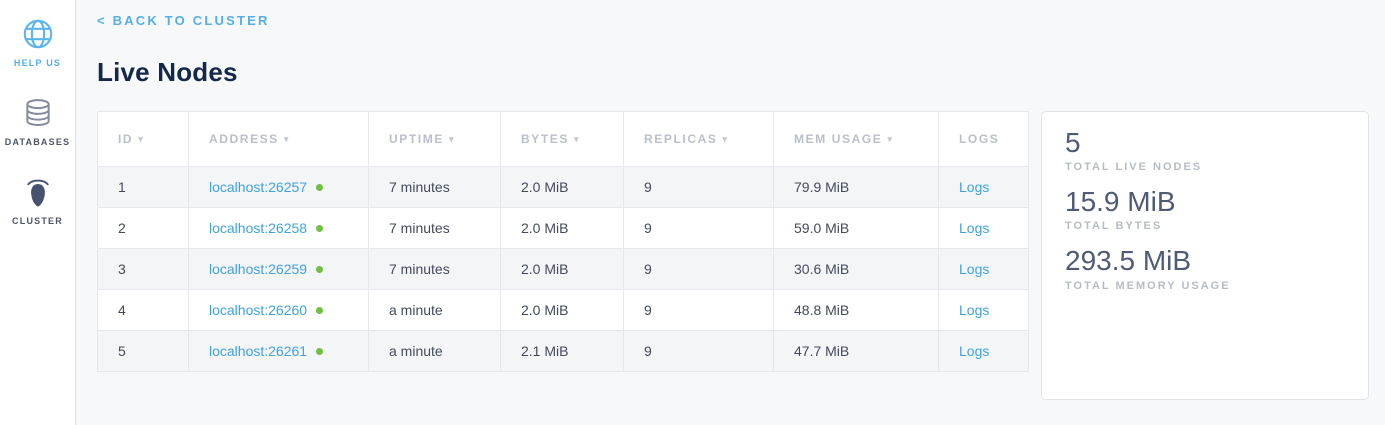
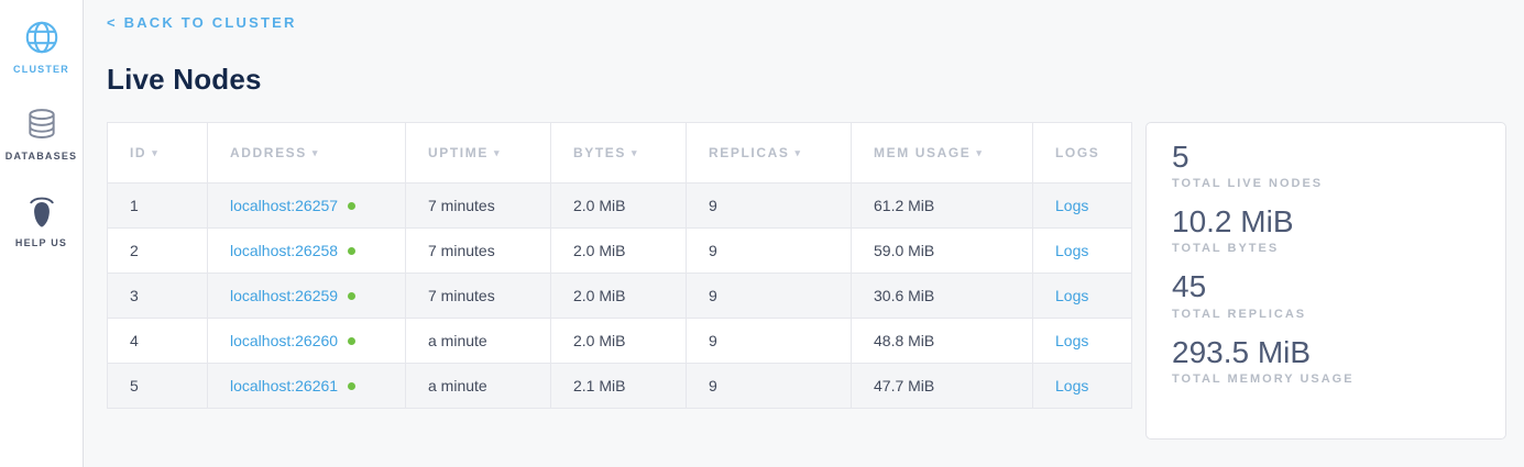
- HELP US
+ CLUSTER
  DATABASES
- CLUSTER
+ HELP US
  < BACK TO CLUSTER
  Live Nodes
  ID ▾	ADDRESS ▾	UPTIME ▾	BYTES ▾	REPLICAS ▾	MEM USAGE ▾	LOGS
- 1	localhost:26257	7 minutes	2.0 MiB	9	79.9 MiB	Logs
+ 1	localhost:26257	7 minutes	2.0 MiB	9	61.2 MiB	Logs
  2	localhost:26258	7 minutes	2.0 MiB	9	59.0 MiB	Logs
  3	localhost:26259	7 minutes	2.0 MiB	9	30.6 MiB	Logs
  4	localhost:26260	a minute	2.0 MiB	9	48.8 MiB	Logs
  5	localhost:26261	a minute	2.1 MiB	9	47.7 MiB	Logs
  5
  TOTAL LIVE NODES
- 15.9 MiB
+ 10.2 MiB
  TOTAL BYTES
+ 45
+ TOTAL REPLICAS
  293.5 MiB
  TOTAL MEMORY USAGE
